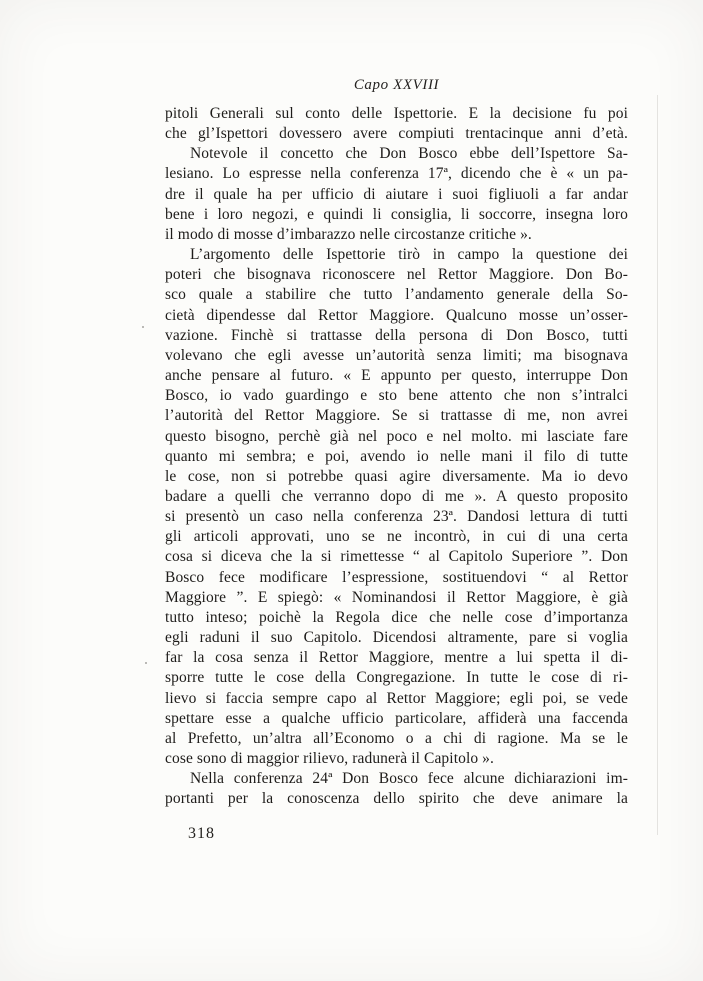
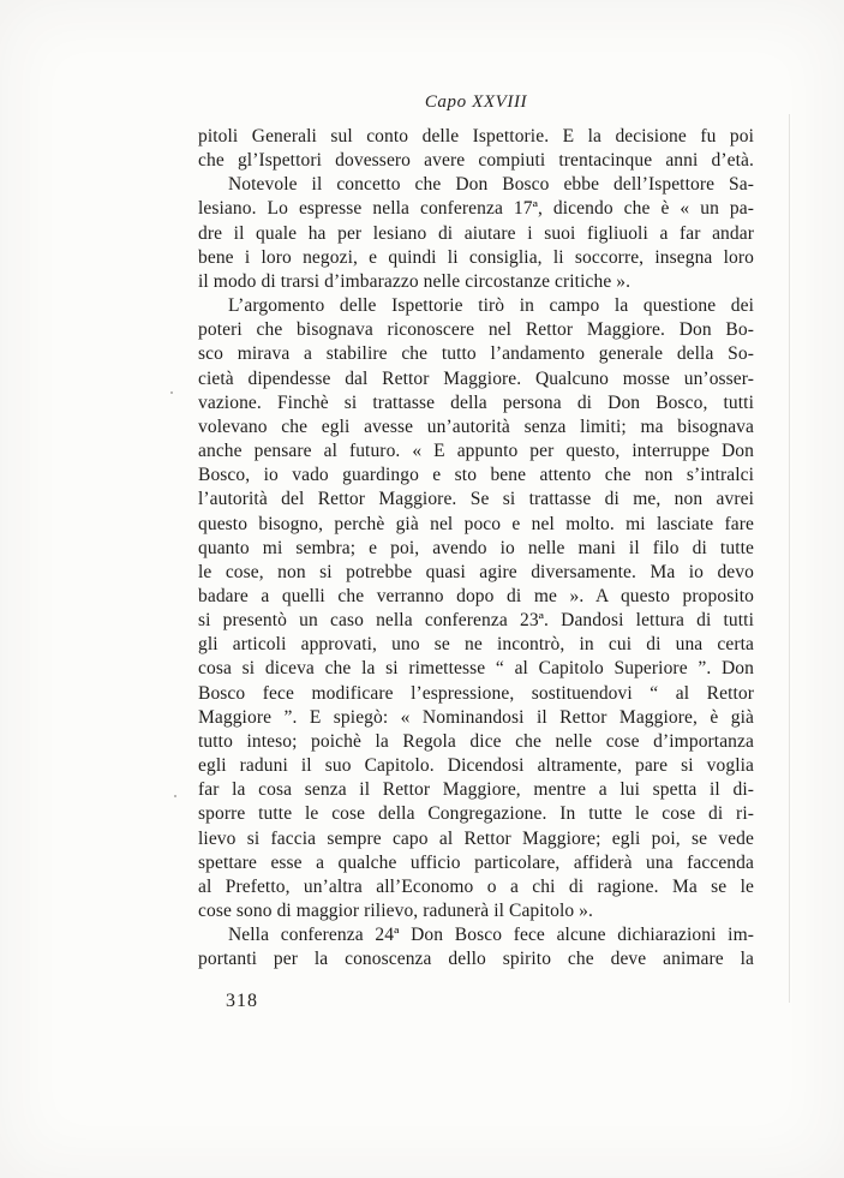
  Capo XXVIII
  pitoli Generali sul conto delle Ispettorie. E la decisione fu poi
  che gl’Ispettori dovessero avere compiuti trentacinque anni d’età.
  Notevole il concetto che Don Bosco ebbe dell’Ispettore Sa-
  lesiano. Lo espresse nella conferenza 17ª, dicendo che è « un pa-
- dre il quale ha per ufficio di aiutare i suoi figliuoli a far andar
+ dre il quale ha per lesiano di aiutare i suoi figliuoli a far andar
  bene i loro negozi, e quindi li consiglia, li soccorre, insegna loro
- il modo di mosse d’imbarazzo nelle circostanze critiche ».
+ il modo di trarsi d’imbarazzo nelle circostanze critiche ».
  L’argomento delle Ispettorie tirò in campo la questione dei
  poteri che bisognava riconoscere nel Rettor Maggiore. Don Bo-
- sco quale a stabilire che tutto l’andamento generale della So-
+ sco mirava a stabilire che tutto l’andamento generale della So-
  cietà dipendesse dal Rettor Maggiore. Qualcuno mosse un’osser-
  vazione. Finchè si trattasse della persona di Don Bosco, tutti
  volevano che egli avesse un’autorità senza limiti; ma bisognava
  anche pensare al futuro. « E appunto per questo, interruppe Don
  Bosco, io vado guardingo e sto bene attento che non s’intralci
  l’autorità del Rettor Maggiore. Se si trattasse di me, non avrei
  questo bisogno, perchè già nel poco e nel molto. mi lasciate fare
  quanto mi sembra; e poi, avendo io nelle mani il filo di tutte
  le cose, non si potrebbe quasi agire diversamente. Ma io devo
  badare a quelli che verranno dopo di me ». A questo proposito
  si presentò un caso nella conferenza 23ª. Dandosi lettura di tutti
  gli articoli approvati, uno se ne incontrò, in cui di una certa
  cosa si diceva che la si rimettesse “ al Capitolo Superiore ”. Don
  Bosco fece modificare l’espressione, sostituendovi “ al Rettor
  Maggiore ”. E spiegò: « Nominandosi il Rettor Maggiore, è già
  tutto inteso; poichè la Regola dice che nelle cose d’importanza
  egli raduni il suo Capitolo. Dicendosi altramente, pare si voglia
  far la cosa senza il Rettor Maggiore, mentre a lui spetta il di-
  sporre tutte le cose della Congregazione. In tutte le cose di ri-
  lievo si faccia sempre capo al Rettor Maggiore; egli poi, se vede
  spettare esse a qualche ufficio particolare, affiderà una faccenda
  al Prefetto, un’altra all’Economo o a chi di ragione. Ma se le
  cose sono di maggior rilievo, radunerà il Capitolo ».
  Nella conferenza 24ª Don Bosco fece alcune dichiarazioni im-
  portanti per la conoscenza dello spirito che deve animare la
  318
